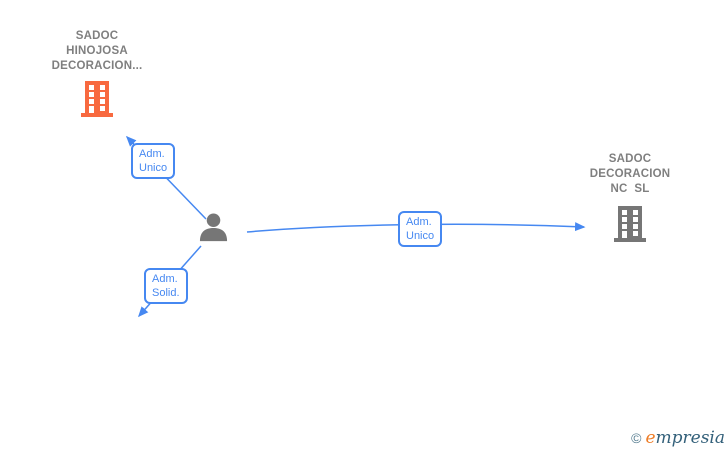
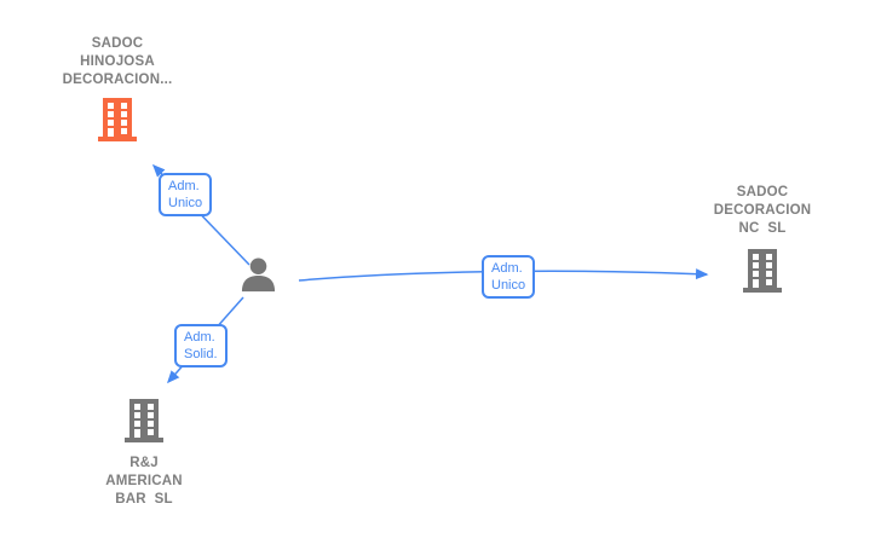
  SADOC
  HINOJOSA
  DECORACION...
  SADOC
  DECORACION
  NC SL
+ R&J
+ AMERICAN
+ BAR SL
  Adm.
  Unico
  Adm.
  Unico
  Adm.
  Solid.
- ©
- empresia
